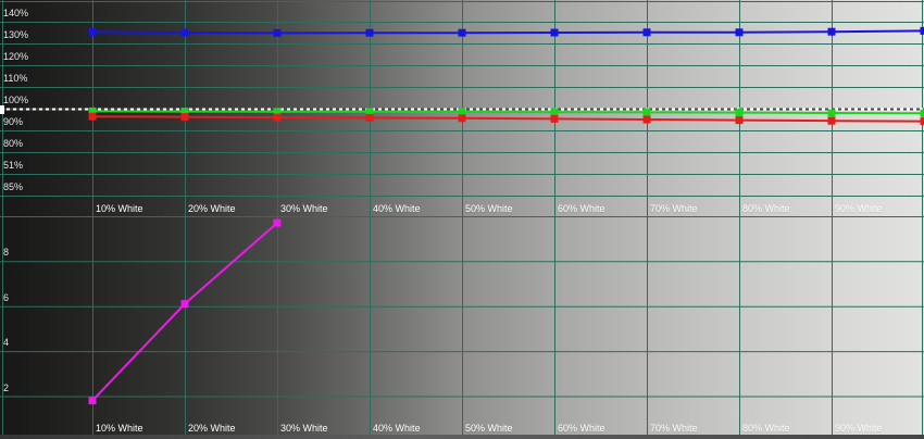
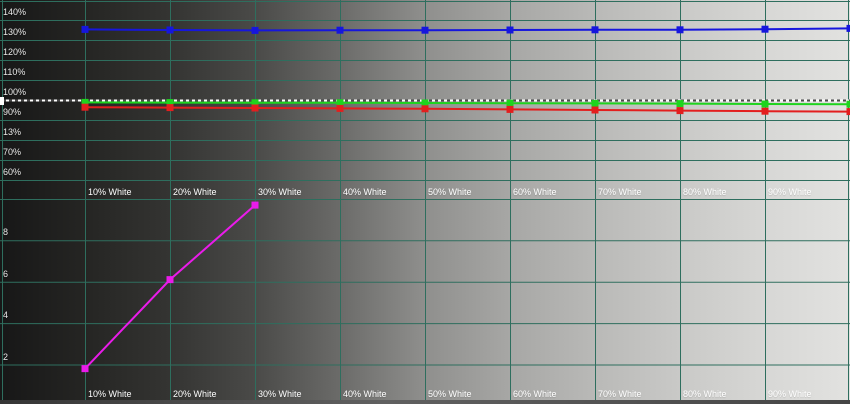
  140%
  130%
  120%
  110%
  100%
  90%
- 80%
+ 13%
- 51%
+ 70%
- 85%
+ 60%
  8
  6
  4
  2
  10% White
  20% White
  30% White
  40% White
  50% White
  60% White
  70% White
  80% White
  90% White
  10% White
  20% White
  30% White
  40% White
  50% White
  60% White
  70% White
  80% White
  90% White
